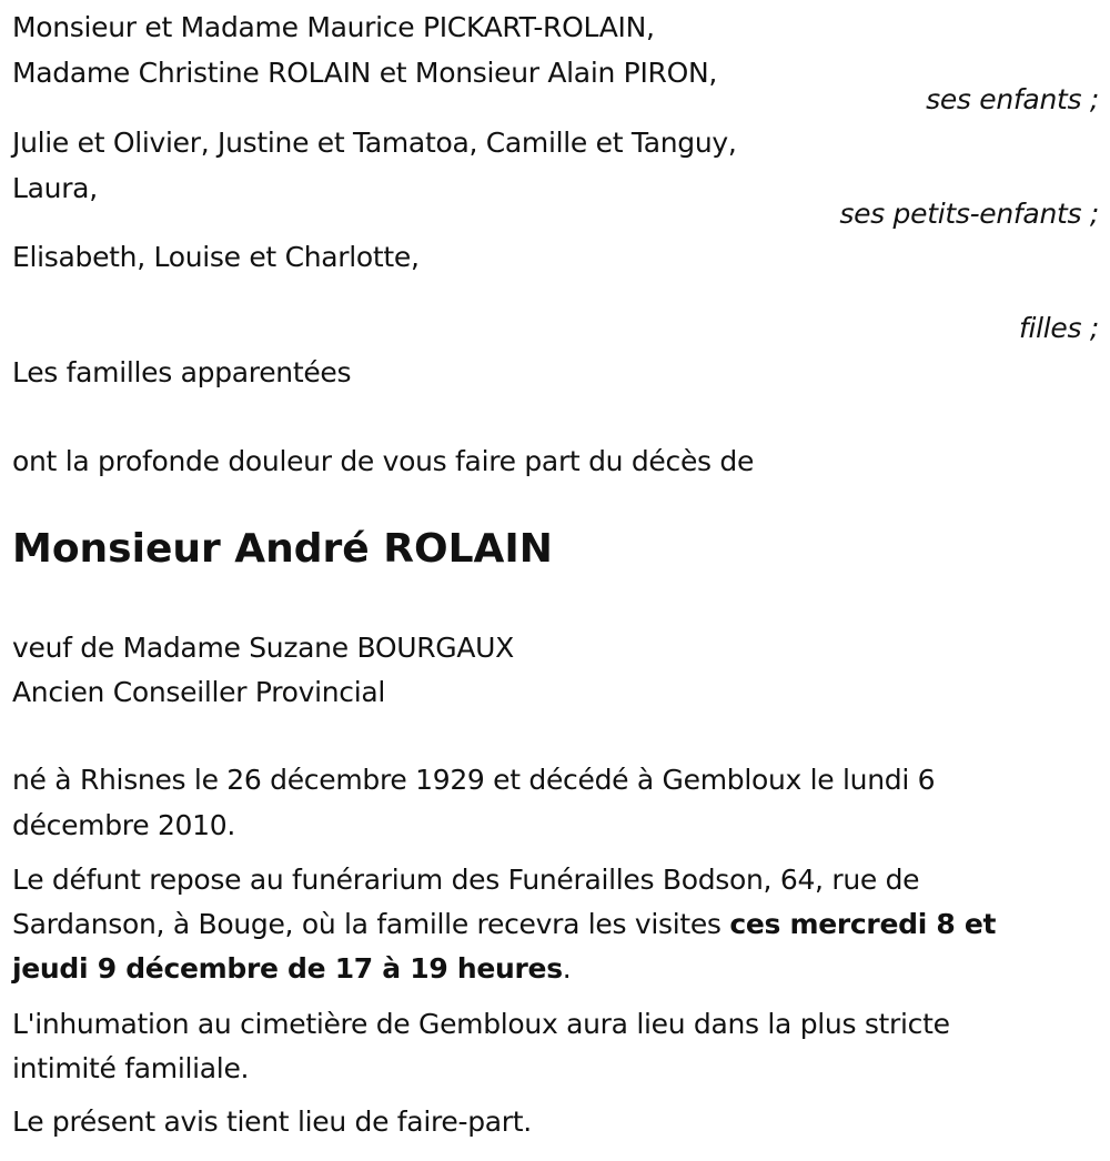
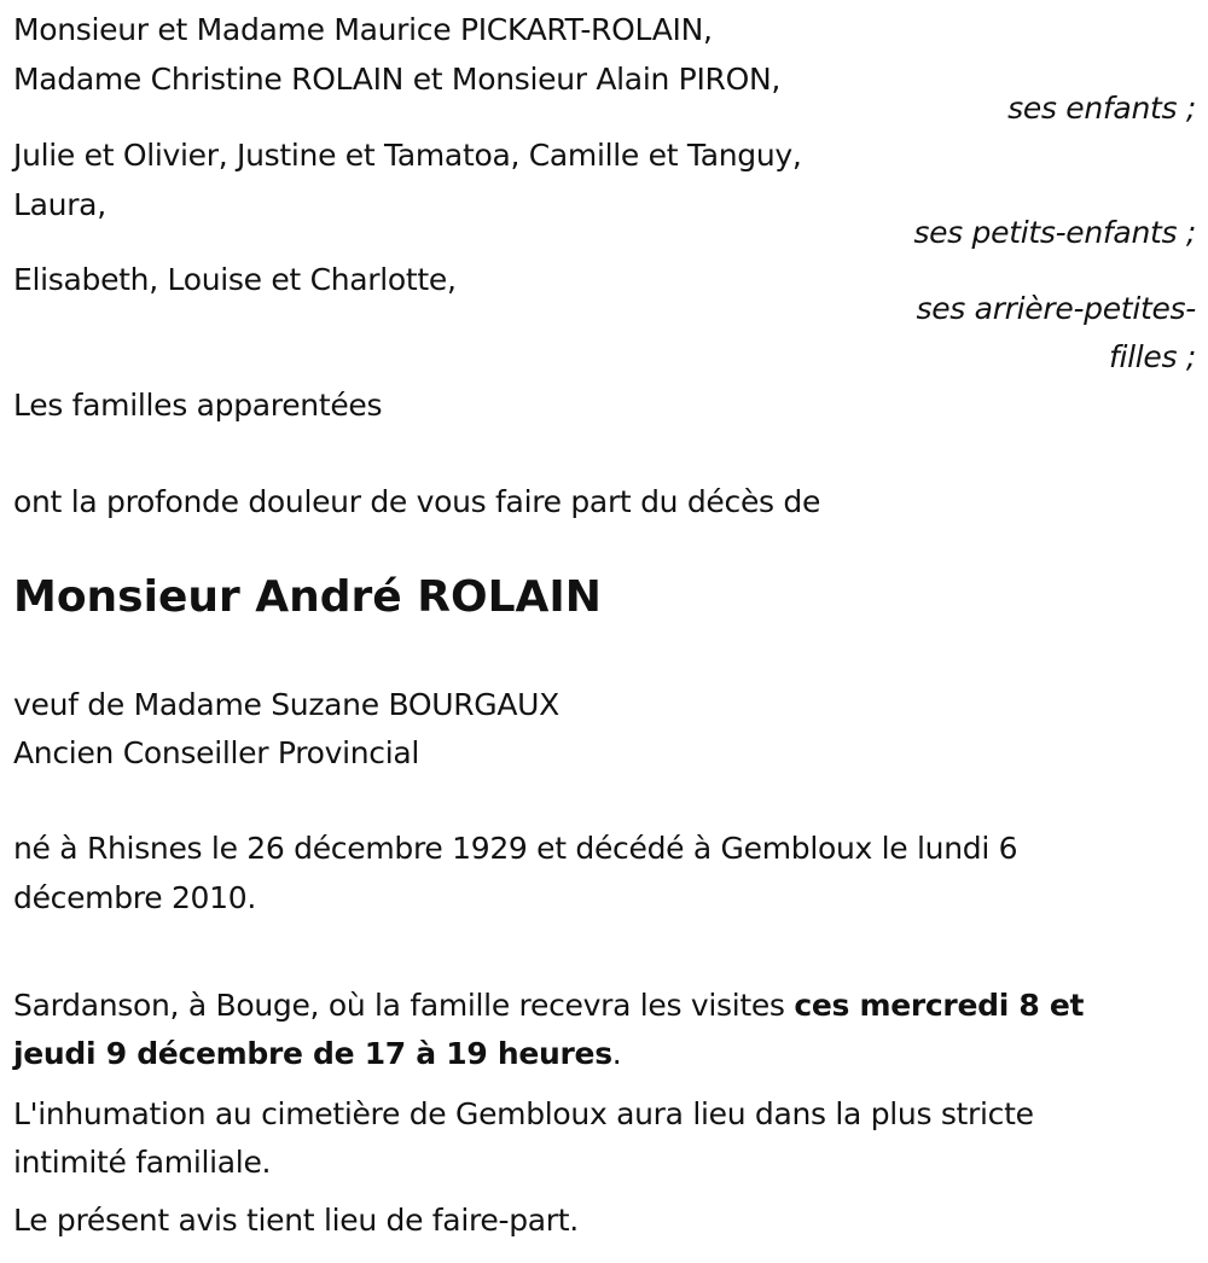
  Monsieur et Madame Maurice PICKART-ROLAIN,
  Madame Christine ROLAIN et Monsieur Alain PIRON,
  ses enfants ;
  Julie et Olivier, Justine et Tamatoa, Camille et Tanguy,
  Laura,
  ses petits-enfants ;
  Elisabeth, Louise et Charlotte,
+ ses arrière-petites-
  filles ;
  Les familles apparentées
  ont la profonde douleur de vous faire part du décès de
  Monsieur André ROLAIN
  veuf de Madame Suzane BOURGAUX
  Ancien Conseiller Provincial
  né à Rhisnes le 26 décembre 1929 et décédé à Gembloux le lundi 6
  décembre 2010.
- Le défunt repose au funérarium des Funérailles Bodson, 64, rue de
  Sardanson, à Bouge, où la famille recevra les visites ces mercredi 8 et
  jeudi 9 décembre de 17 à 19 heures.
  L'inhumation au cimetière de Gembloux aura lieu dans la plus stricte
  intimité familiale.
  Le présent avis tient lieu de faire-part.
